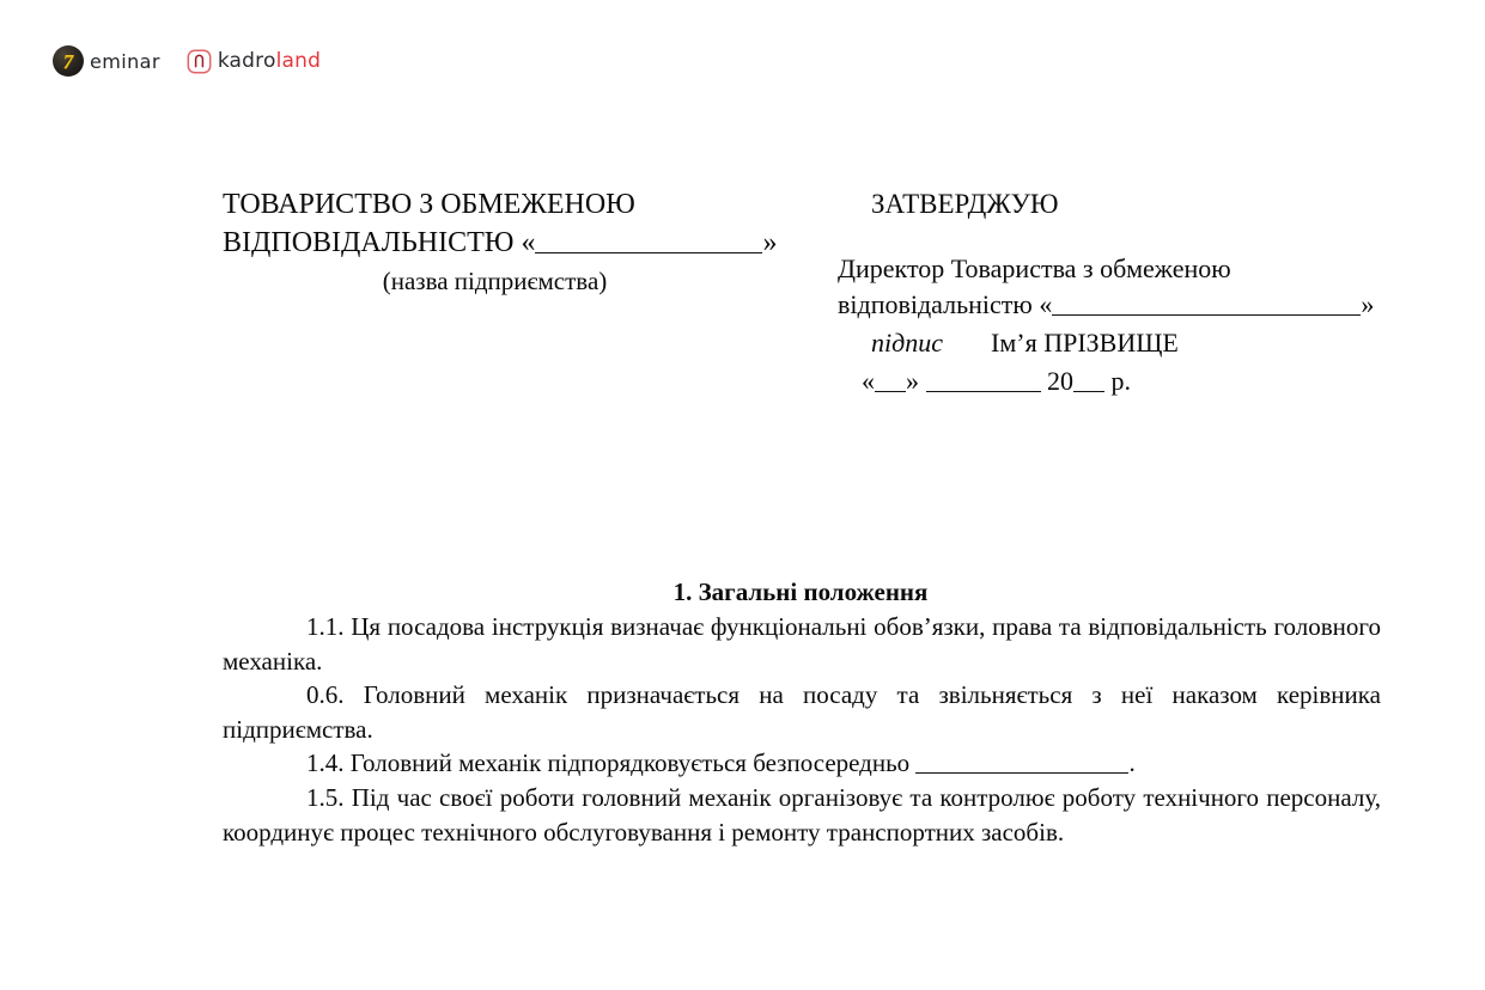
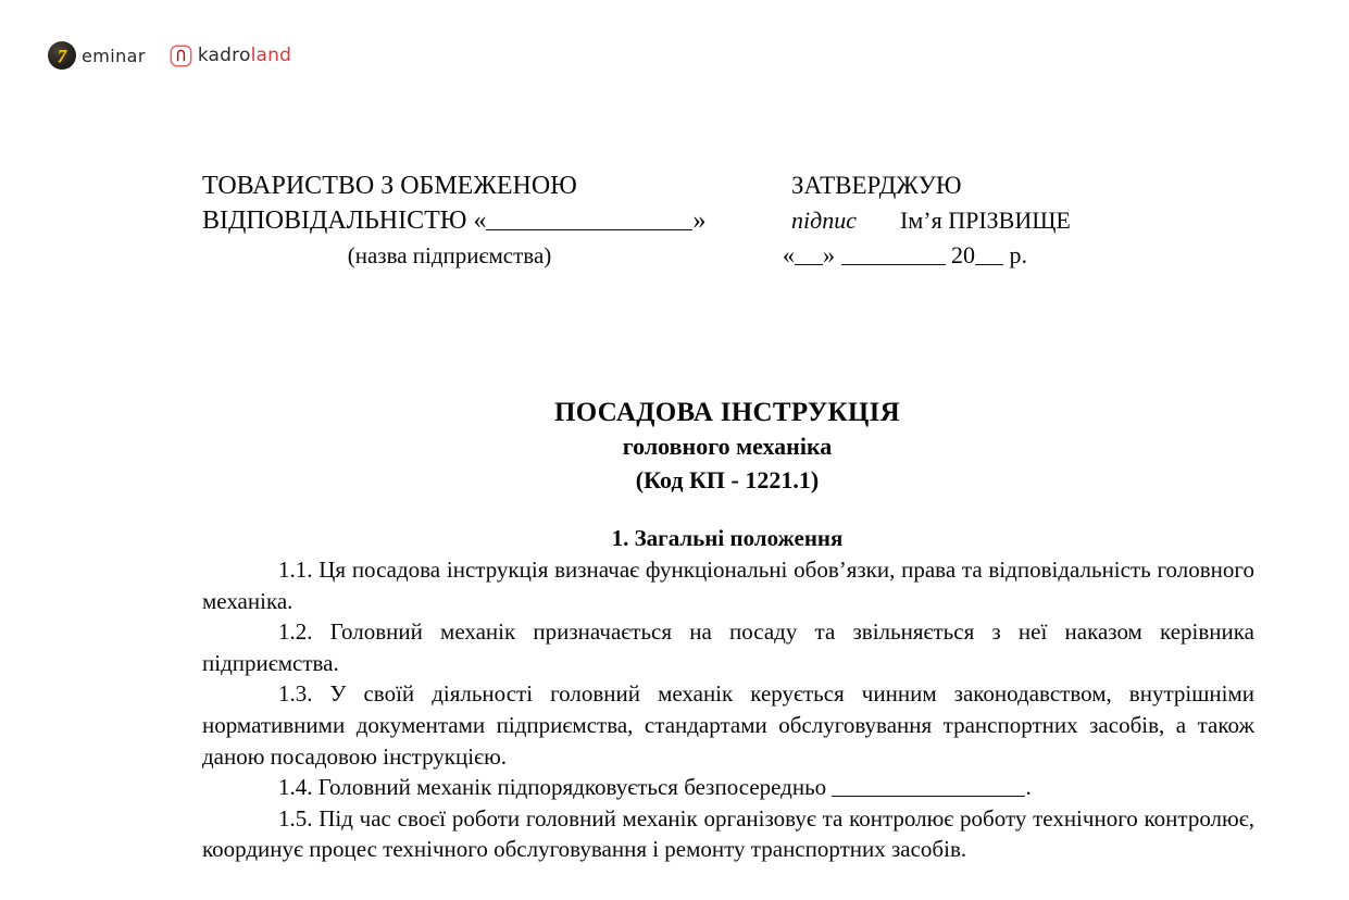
  7
  eminar
  kadroland
  ТОВАРИСТВО З ОБМЕЖЕНОЮ
  ВІДПОВІДАЛЬНІСТЮ « »
  (назва підприємства)
  ЗАТВЕРДЖУЮ
- Директор Товариства з обмеженою
- відповідальністю « »
  підпис Ім’я ПРІЗВИЩЕ
  « » 20 р.
+ ПОСАДОВА ІНСТРУКЦІЯ
+ головного механіка
+ (Код КП - 1221.1)
  1. Загальні положення
  1.1. Ця посадова інструкція визначає функціональні обов’язки, права та відповідальність головного механіка.
- 0.6. Головний механік призначається на посаду та звільняється з неї наказом керівника підприємства.
+ 1.2. Головний механік призначається на посаду та звільняється з неї наказом керівника підприємства.
+ 1.3. У своїй діяльності головний механік керується чинним законодавством, внутрішніми нормативними документами підприємства, стандартами обслуговування транспортних засобів, а також даною посадовою інструкцією.
  1.4. Головний механік підпорядковується безпосередньо .
- 1.5. Під час своєї роботи головний механік організовує та контролює роботу технічного персоналу, координує процес технічного обслуговування і ремонту транспортних засобів.
+ 1.5. Під час своєї роботи головний механік організовує та контролює роботу технічного контролює, координує процес технічного обслуговування і ремонту транспортних засобів.
